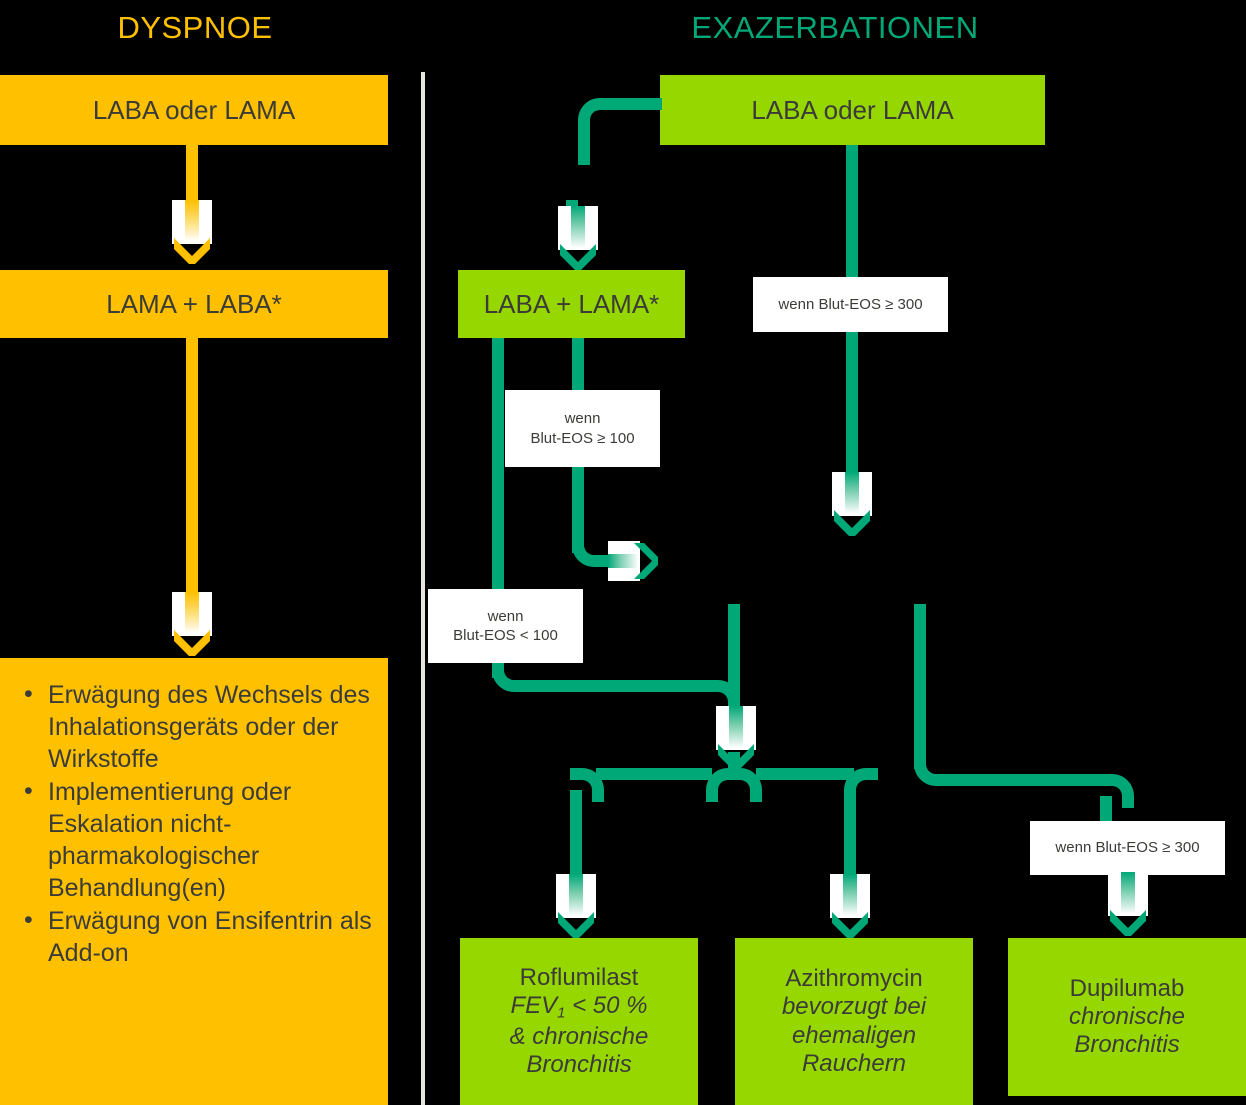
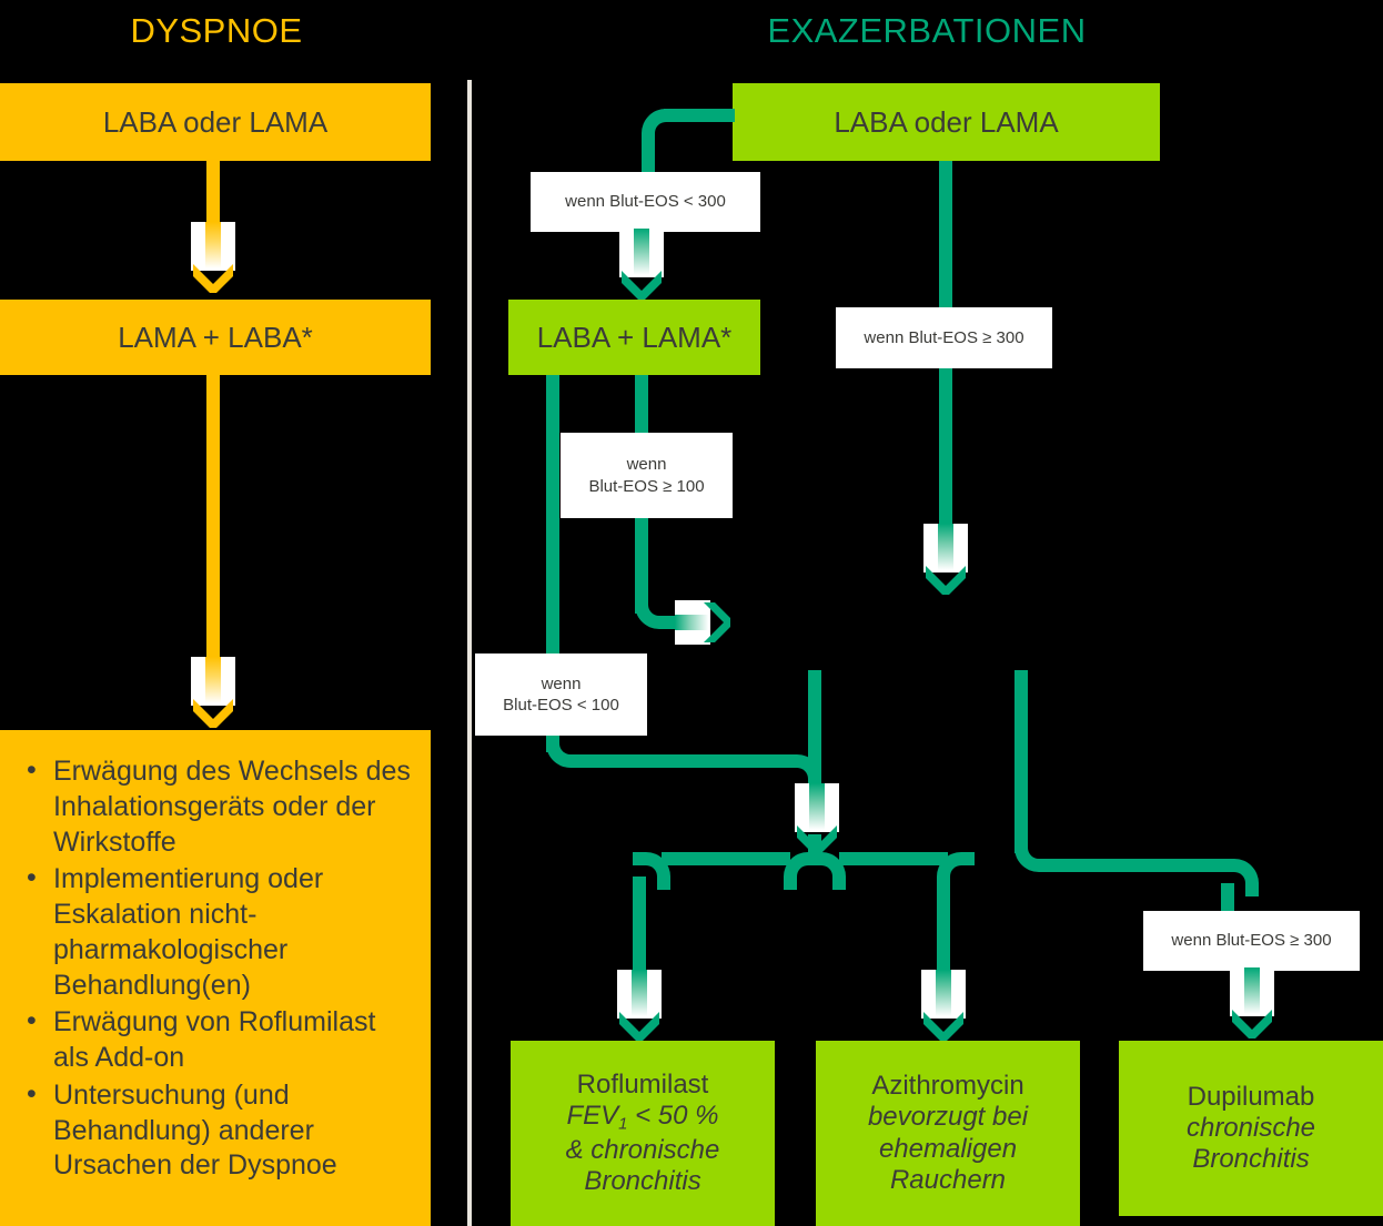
  DYSPNOE
  EXAZERBATIONEN
  LABA oder LAMA
  LAMA + LABA*
  Erwägung des Wechsels des Inhalationsgeräts oder der Wirkstoffe
  Implementierung oder Eskalation nicht-pharmakologischer Behandlung(en)
- Erwägung von Ensifentrin als Add-on
+ Erwägung von Roflumilast als Add-on
+ Untersuchung (und Behandlung) anderer Ursachen der Dyspnoe
  LABA oder LAMA
+ wenn Blut-EOS < 300
  LABA + LAMA*
  wenn Blut-EOS ≥ 300
  wenn
  Blut-EOS ≥ 100
  wenn
  Blut-EOS < 100
  wenn Blut-EOS ≥ 300
  Roflumilast
  FEV1 < 50 %
  & chronische
  Bronchitis
  Azithromycin
  bevorzugt bei
  ehemaligen
  Rauchern
  Dupilumab
  chronische
  Bronchitis
